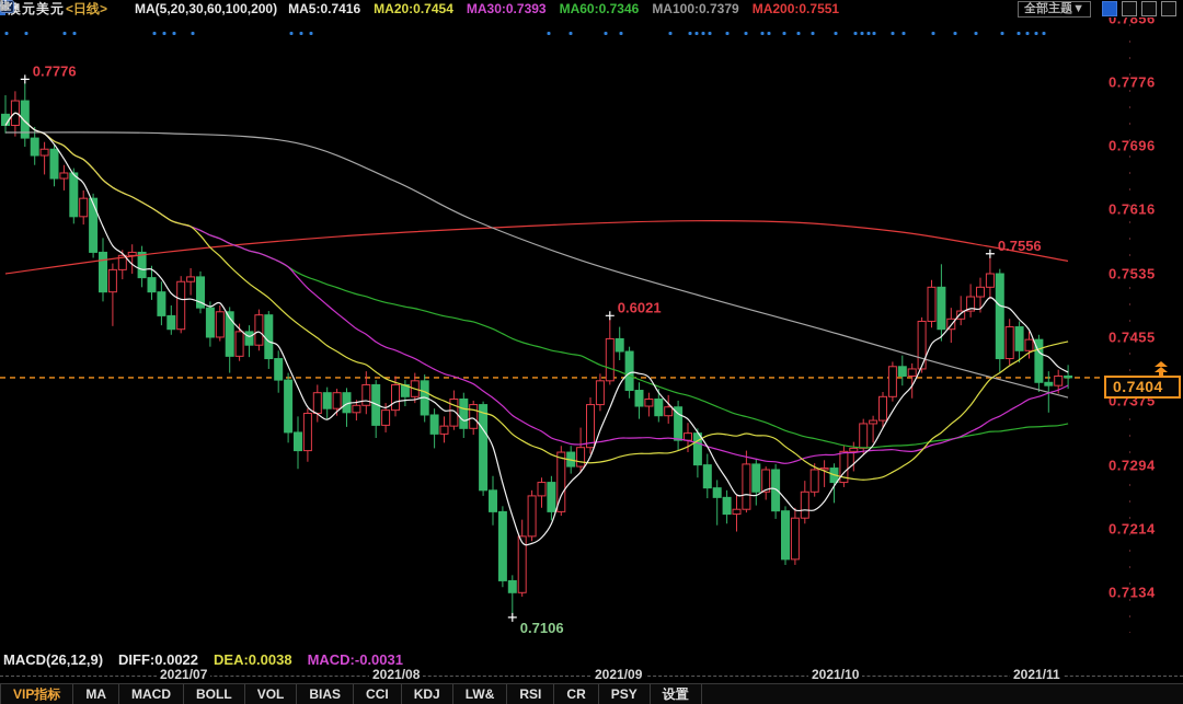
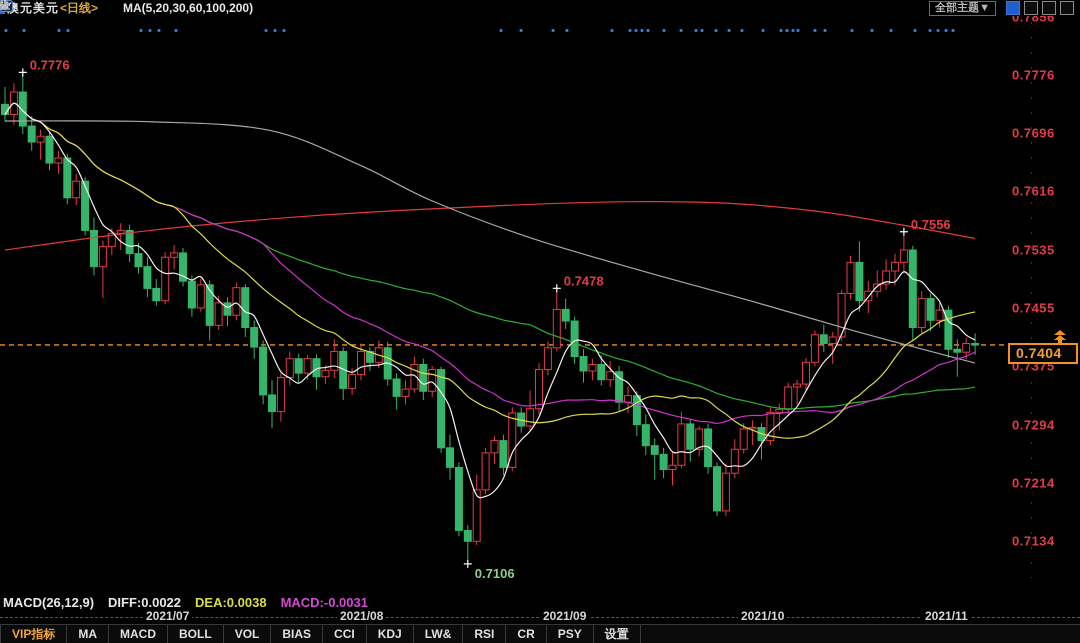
  0.7776
  0.7106
- 0.6021
+ 0.7478
  0.7556
  澳元美元
  <日线>
  MA(5,20,30,60,100,200)
- MA5:0.7416 MA20:0.7454 MA30:0.7393 MA60:0.7346 MA100:0.7379 MA200:0.7551
  全部主题▼
  0.7856
  0.7776
  0.7696
  0.7616
  0.7535
  0.7455
  0.7375
  0.7294
  0.7214
  0.7134
  0.7404
  MACD(26,12,9)
  DIFF:0.0022
  DEA:0.0038
  MACD:-0.0031
  2021/07
  2021/08
  2021/09
  2021/10
  2021/11
  VIP指标
  MA
  MACD
  BOLL
  VOL
  BIAS
  CCI
  KDJ
  LW&
  RSI
  CR
  PSY
  设置
